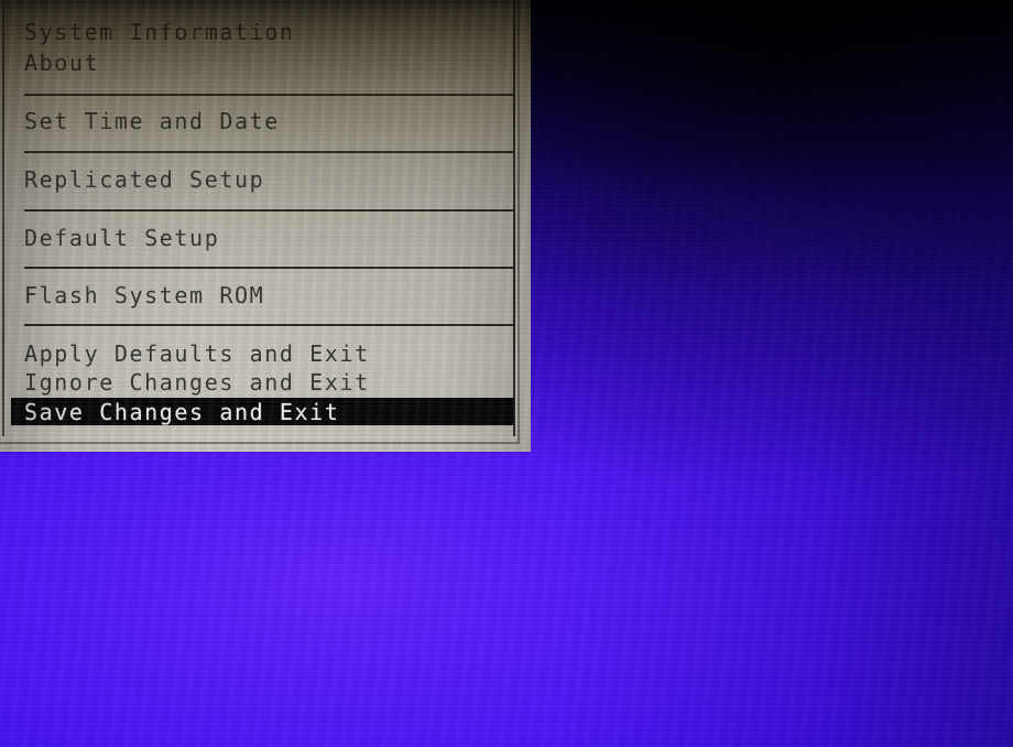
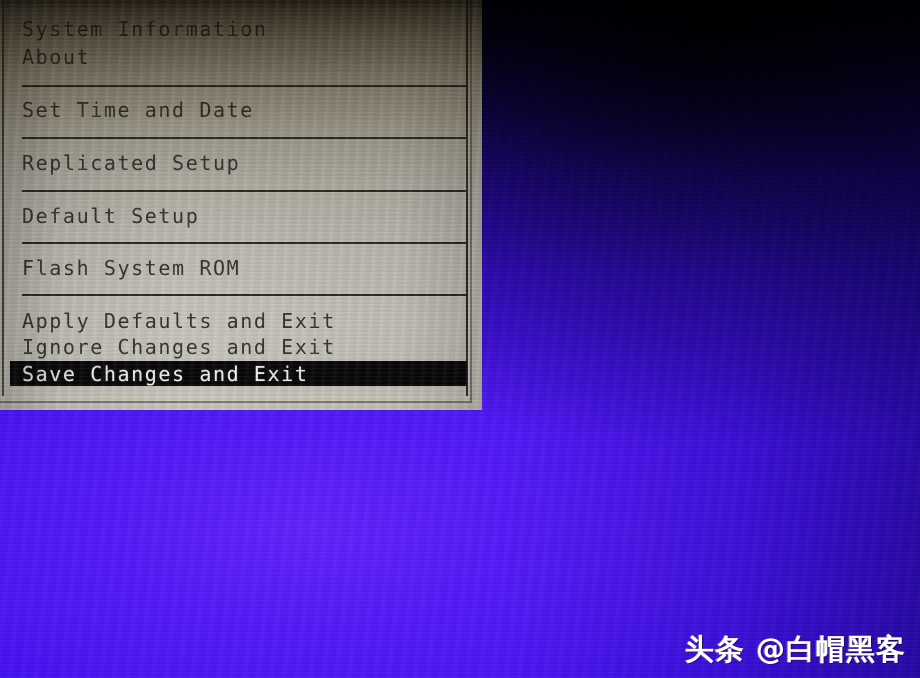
+ 头条 @白帽黑客
